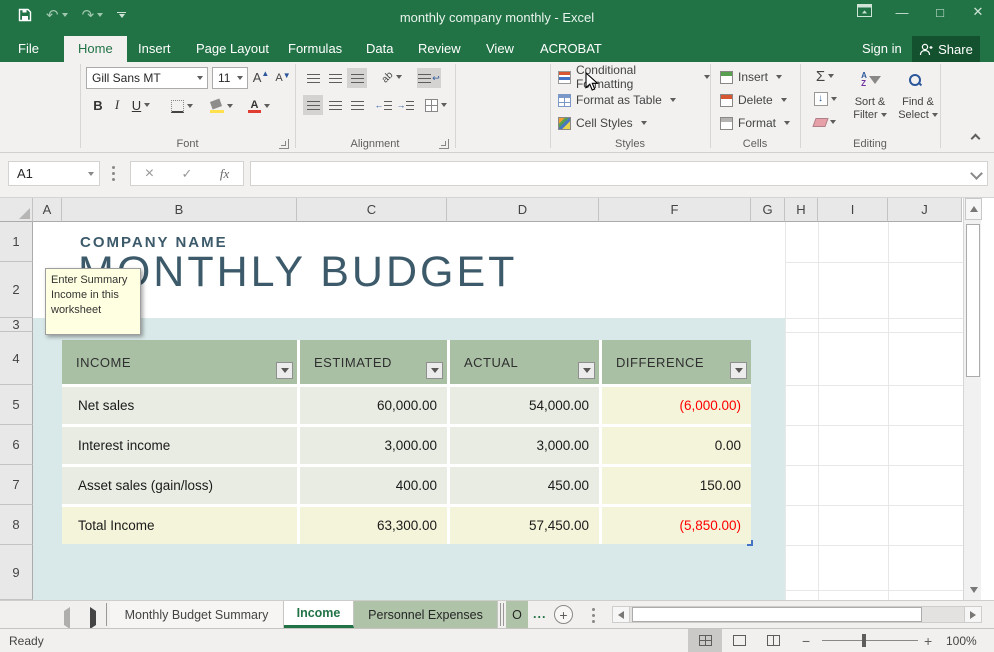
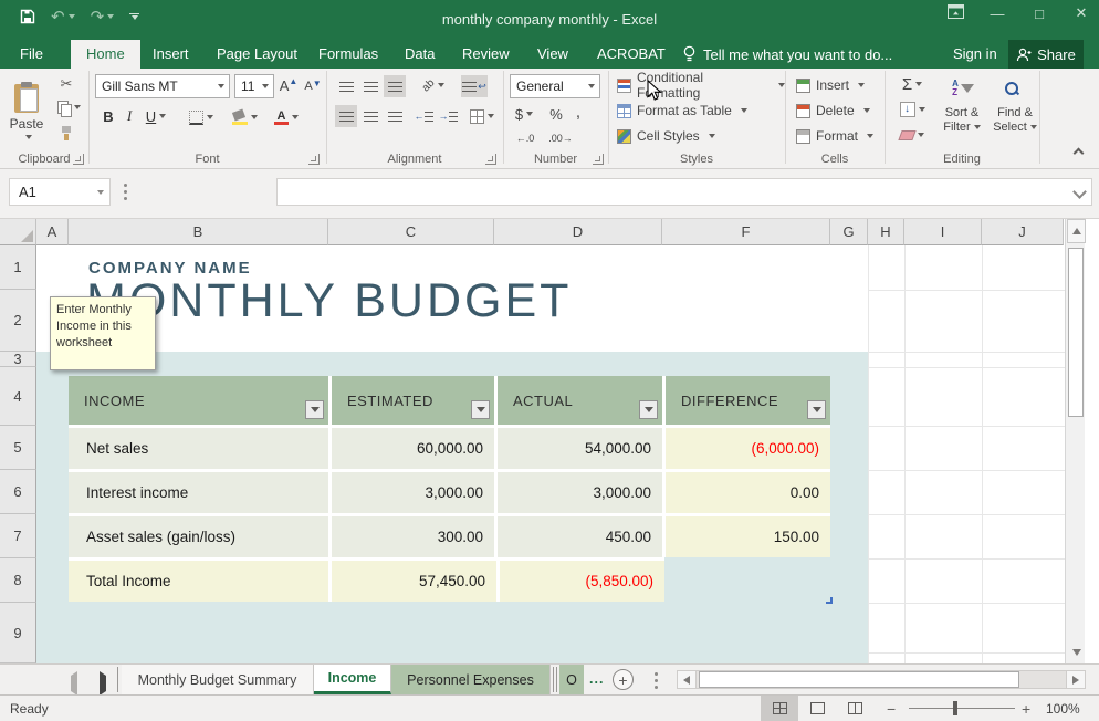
  ↶
  ↷
  monthly company monthly - Excel
  —
  □
  ✕
  File
  Home
  Insert
  Page Layout
  Formulas
  Data
  Review
  View
  ACROBAT
+ Tell me what you want to do...
  Sign in
  Share
+ Paste
+ ✂
+ Clipboard
  Gill Sans MT
  11
  A
  ▲
  A
  ▼
  B
  I
  U
  A
  Font
  ↩
  ←
  →
  Alignment
+ General
+ $
+ %
+ ,
+ ←.0
+ .00→
+ Number
  Conditional Fmatting
  Format as Table
  Cell Styles
  Styles
  Insert
  Delete
  Format
  Cells
  Σ
  ↓
  A
  Z
  Sort &
  Filter
  Find &
  Select
  Editing
  A1
- ×
- ✓
- fx
  A
  B
  C
  D
  F
  G
  H
  I
  J
  1
  2
  3
  4
  5
  6
  7
  8
  9
  COMPANY NAME
  NTHLY BUDGET
- Enter Summary Income in this worksheet
+ Enter Monthly Income in this worksheet
  INCOME
  ESTIMATED
  ACTUAL
  DIFFERENCE
  Net sales
  60,000.00
  54,000.00
  (6,000.00)
  Interest income
  3,000.00
  3,000.00
  0.00
  Asset sales (gain/loss)
- 400.00
+ 300.00
  450.00
  150.00
  Total Income
- 63,300.00
  57,450.00
  (5,850.00)
  Monthly Budget Summary
  Income
  Personnel Expenses
  O
  ...
  +
  Ready
  −
  +
  100%
